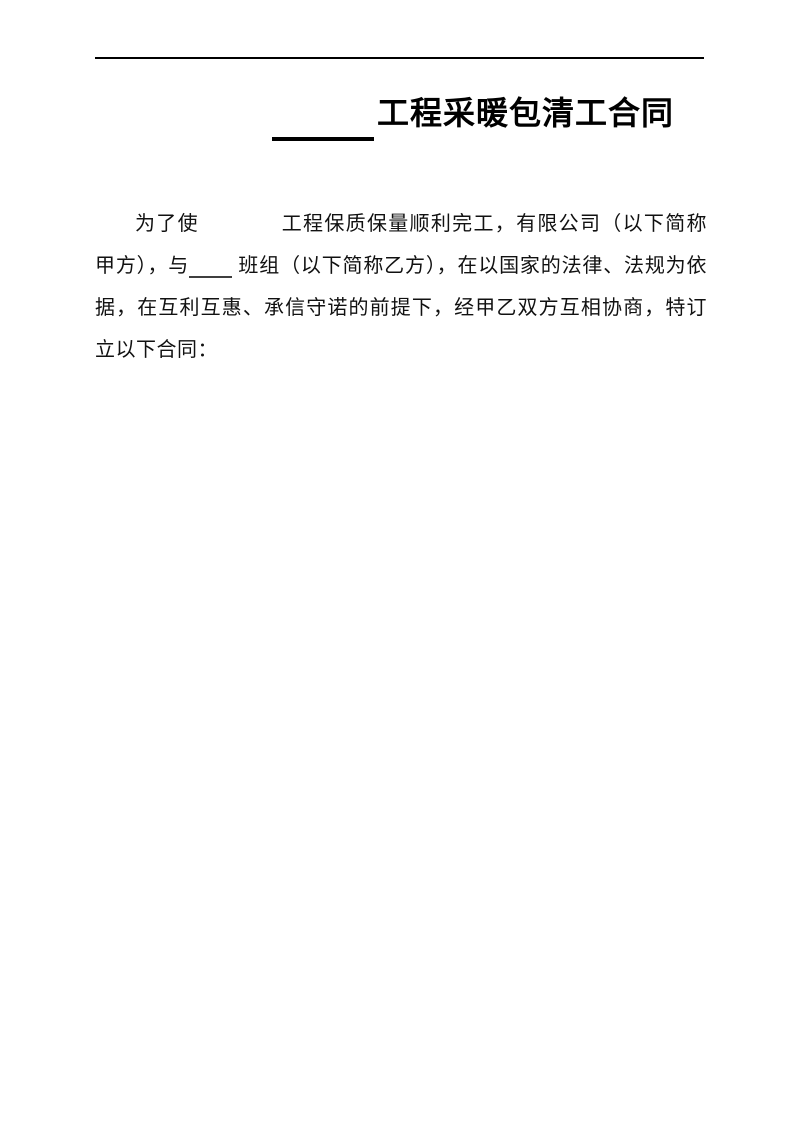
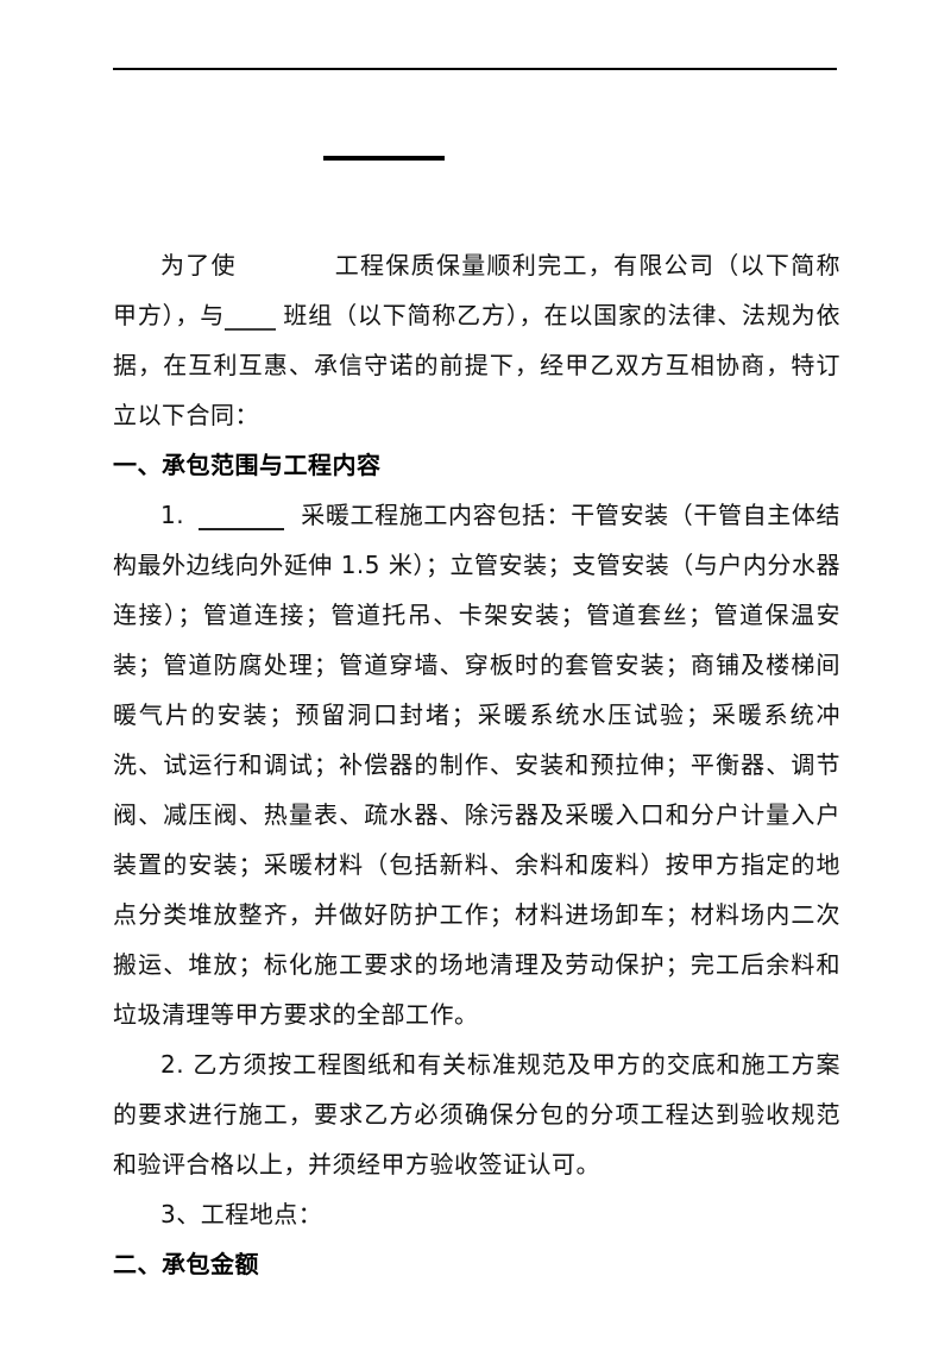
- 工程采暖包清工合同
  为了使 工程保质保量顺利完工，有限公司（以下简称甲方），与 班组（以下简称乙方），在以国家的法律、法规为依据，在互利互惠、承信守诺的前提下，经甲乙双方互相协商，特订立以下合同：
+ 一、承包范围与工程内容
+ 1. 采暖工程施工内容包括：干管安装（干管自主体结构最外边线向外延伸 1.5 米）；立管安装；支管安装（与户内分水器连接）；管道连接；管道托吊、卡架安装；管道套丝；管道保温安装；管道防腐处理；管道穿墙、穿板时的套管安装；商铺及楼梯间暖气片的安装；预留洞口封堵；采暖系统水压试验；采暖系统冲洗、试运行和调试；补偿器的制作、安装和预拉伸；平衡器、调节阀、减压阀、热量表、疏水器、除污器及采暖入口和分户计量入户装置的安装；采暖材料（包括新料、余料和废料）按甲方指定的地点分类堆放整齐，并做好防护工作；材料进场卸车；材料场内二次搬运、堆放；标化施工要求的场地清理及劳动保护；完工后余料和垃圾清理等甲方要求的全部工作。
+ 2. 乙方须按工程图纸和有关标准规范及甲方的交底和施工方案的要求进行施工，要求乙方必须确保分包的分项工程达到验收规范和验评合格以上，并须经甲方验收签证认可。
+ 3、工程地点：
+ 二、承包金额
